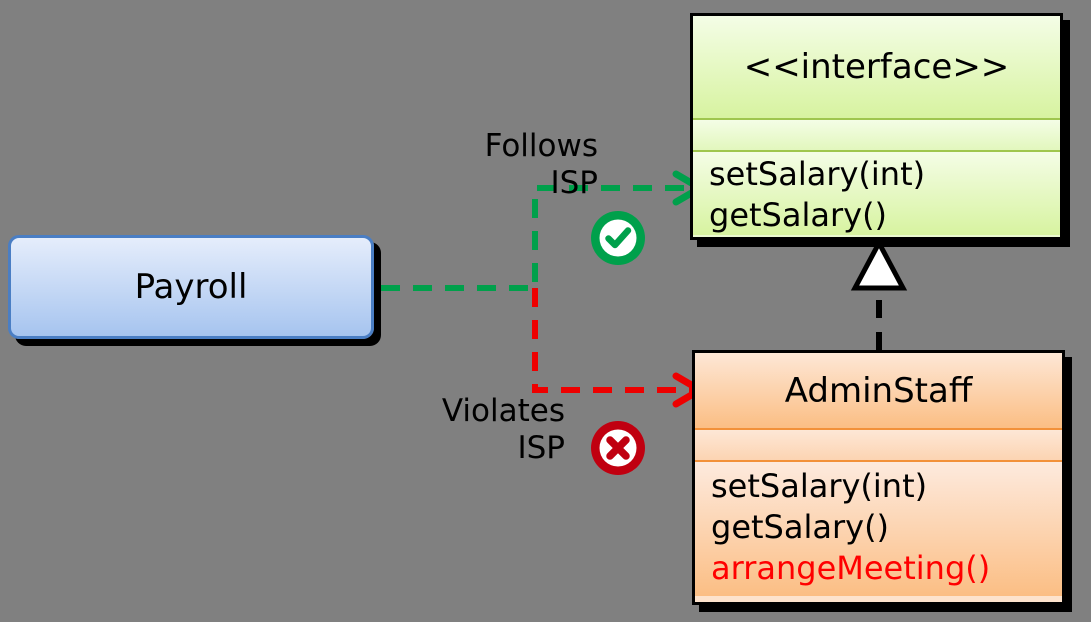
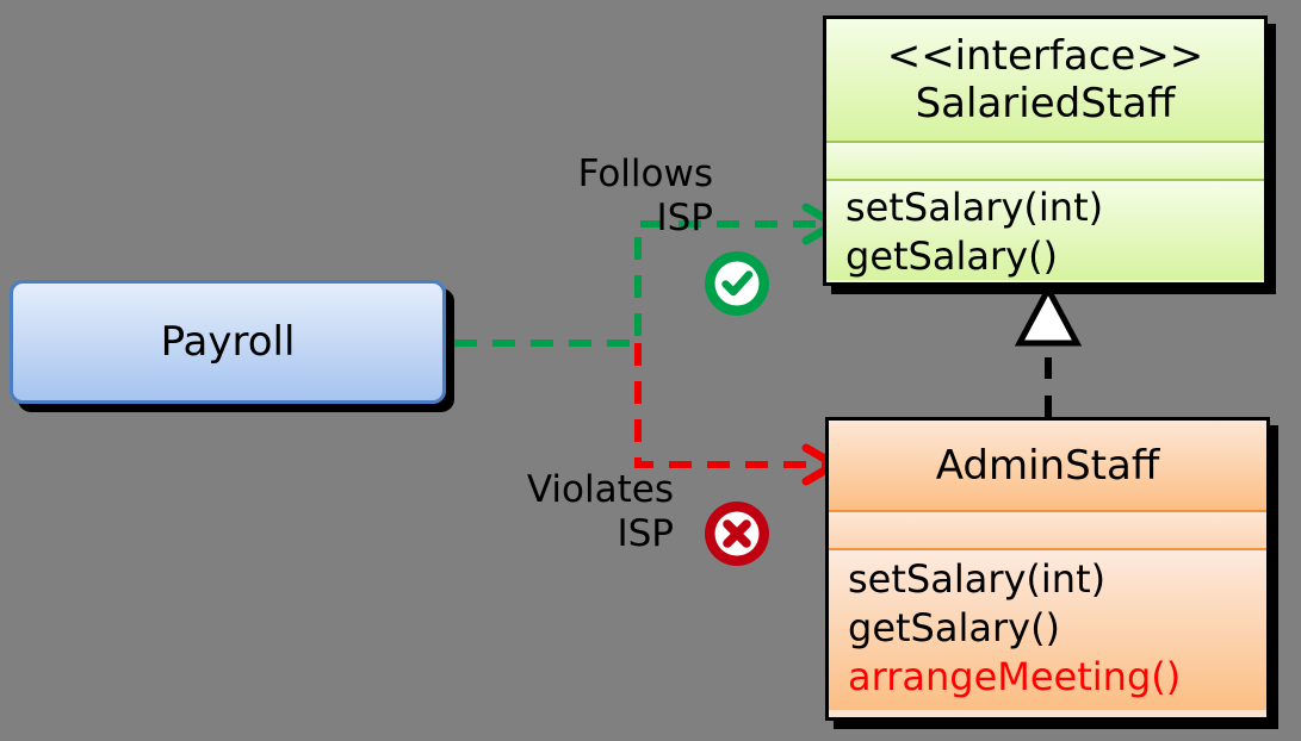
  <<interface>>
+ SalariedStaff
  setSalary(int)
  getSalary()
  AdminStaff
  setSalary(int)
  getSalary()
  arrangeMeeting()
  Payroll
  Follows
  ISP
  Violates
  ISP
